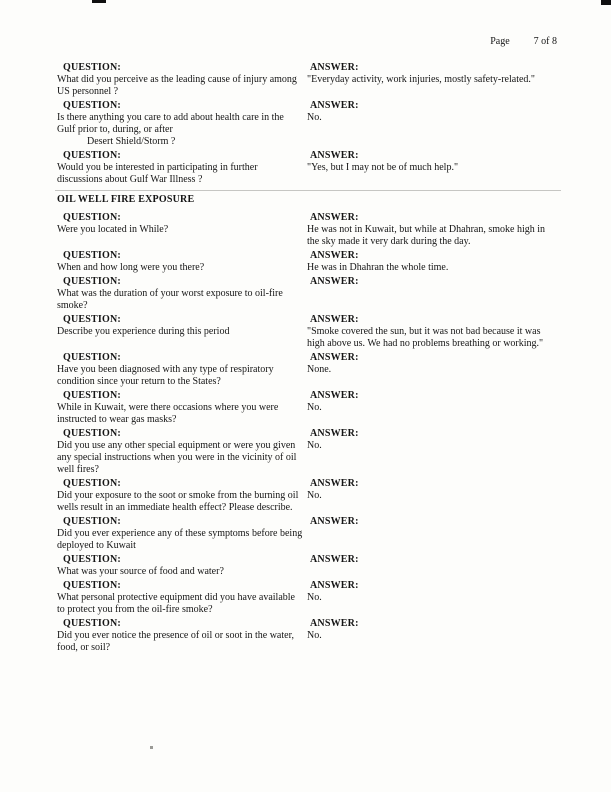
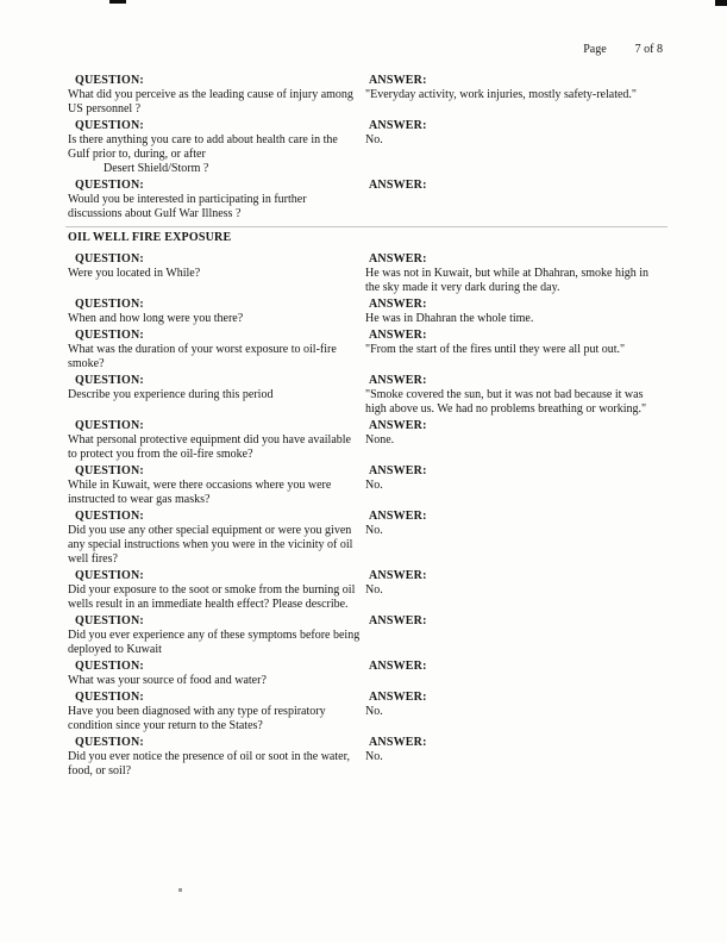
  Page 7 of 8
  QUESTION:
  What did you perceive as the leading cause of injury among US personnel ?
  ANSWER:
  "Everyday activity, work injuries, mostly safety-related."
  QUESTION:
  Is there anything you care to add about health care in the Gulf prior to, during, or after
  Desert Shield/Storm ?
  ANSWER:
  No.
  QUESTION:
  Would you be interested in participating in further discussions about Gulf War Illness ?
  ANSWER:
- "Yes, but I may not be of much help."
  OIL WELL FIRE EXPOSURE
  QUESTION:
  Were you located in While?
  ANSWER:
  He was not in Kuwait, but while at Dhahran, smoke high in the sky made it very dark during the day.
  QUESTION:
  When and how long were you there?
  ANSWER:
  He was in Dhahran the whole time.
  QUESTION:
  What was the duration of your worst exposure to oil-fire smoke?
  ANSWER:
+ "From the start of the fires until they were all put out."
  QUESTION:
  Describe you experience during this period
  ANSWER:
  "Smoke covered the sun, but it was not bad because it was high above us. We had no problems breathing or working."
  QUESTION:
- Have you been diagnosed with any type of respiratory condition since your return to the States?
+ What personal protective equipment did you have available to protect you from the oil-fire smoke?
  ANSWER:
  None.
  QUESTION:
  While in Kuwait, were there occasions where you were instructed to wear gas masks?
  ANSWER:
  No.
  QUESTION:
  Did you use any other special equipment or were you given any special instructions when you were in the vicinity of oil well fires?
  ANSWER:
  No.
  QUESTION:
  Did your exposure to the soot or smoke from the burning oil wells result in an immediate health effect? Please describe.
  ANSWER:
  No.
  QUESTION:
  Did you ever experience any of these symptoms before being deployed to Kuwait
  ANSWER:
  QUESTION:
  What was your source of food and water?
  ANSWER:
  QUESTION:
- What personal protective equipment did you have available to protect you from the oil-fire smoke?
+ Have you been diagnosed with any type of respiratory condition since your return to the States?
  ANSWER:
  No.
  QUESTION:
  Did you ever notice the presence of oil or soot in the water, food, or soil?
  ANSWER:
  No.
